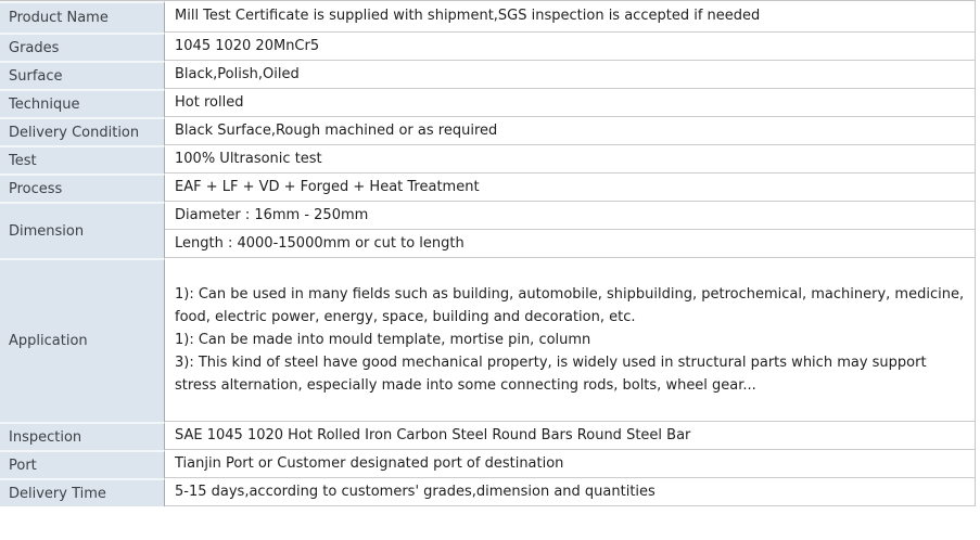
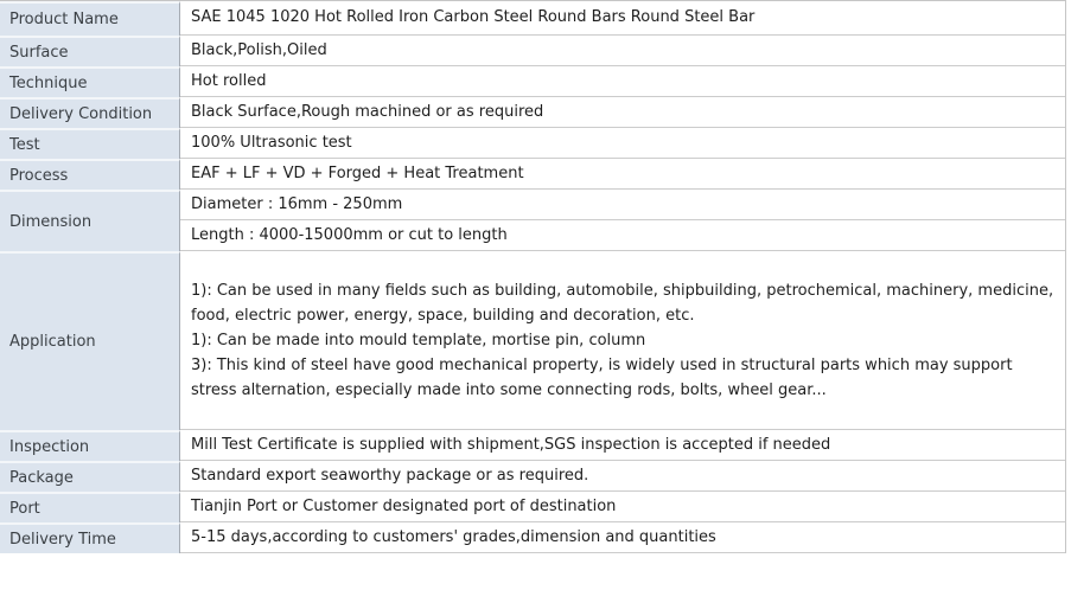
  Product Name
- Mill Test Certificate is supplied with shipment,SGS inspection is accepted if needed
+ SAE 1045 1020 Hot Rolled Iron Carbon Steel Round Bars Round Steel Bar
- Grades
- 1045 1020 20MnCr5
  Surface
  Black,Polish,Oiled
  Technique
  Hot rolled
  Delivery Condition
  Black Surface,Rough machined or as required
  Test
  100% Ultrasonic test
  Process
  EAF + LF + VD + Forged + Heat Treatment
  Dimension
  Diameter : 16mm - 250mm
  Length : 4000-15000mm or cut to length
  Application
  1): Can be used in many fields such as building, automobile, shipbuilding, petrochemical, machinery, medicine, food, electric power, energy, space, building and decoration, etc.
  1): Can be made into mould template, mortise pin, column
  3): This kind of steel have good mechanical property, is widely used in structural parts which may support stress alternation, especially made into some connecting rods, bolts, wheel gear...
  Inspection
- SAE 1045 1020 Hot Rolled Iron Carbon Steel Round Bars Round Steel Bar
+ Mill Test Certificate is supplied with shipment,SGS inspection is accepted if needed
+ Package
+ Standard export seaworthy package or as required.
  Port
  Tianjin Port or Customer designated port of destination
  Delivery Time
  5-15 days,according to customers' grades,dimension and quantities
